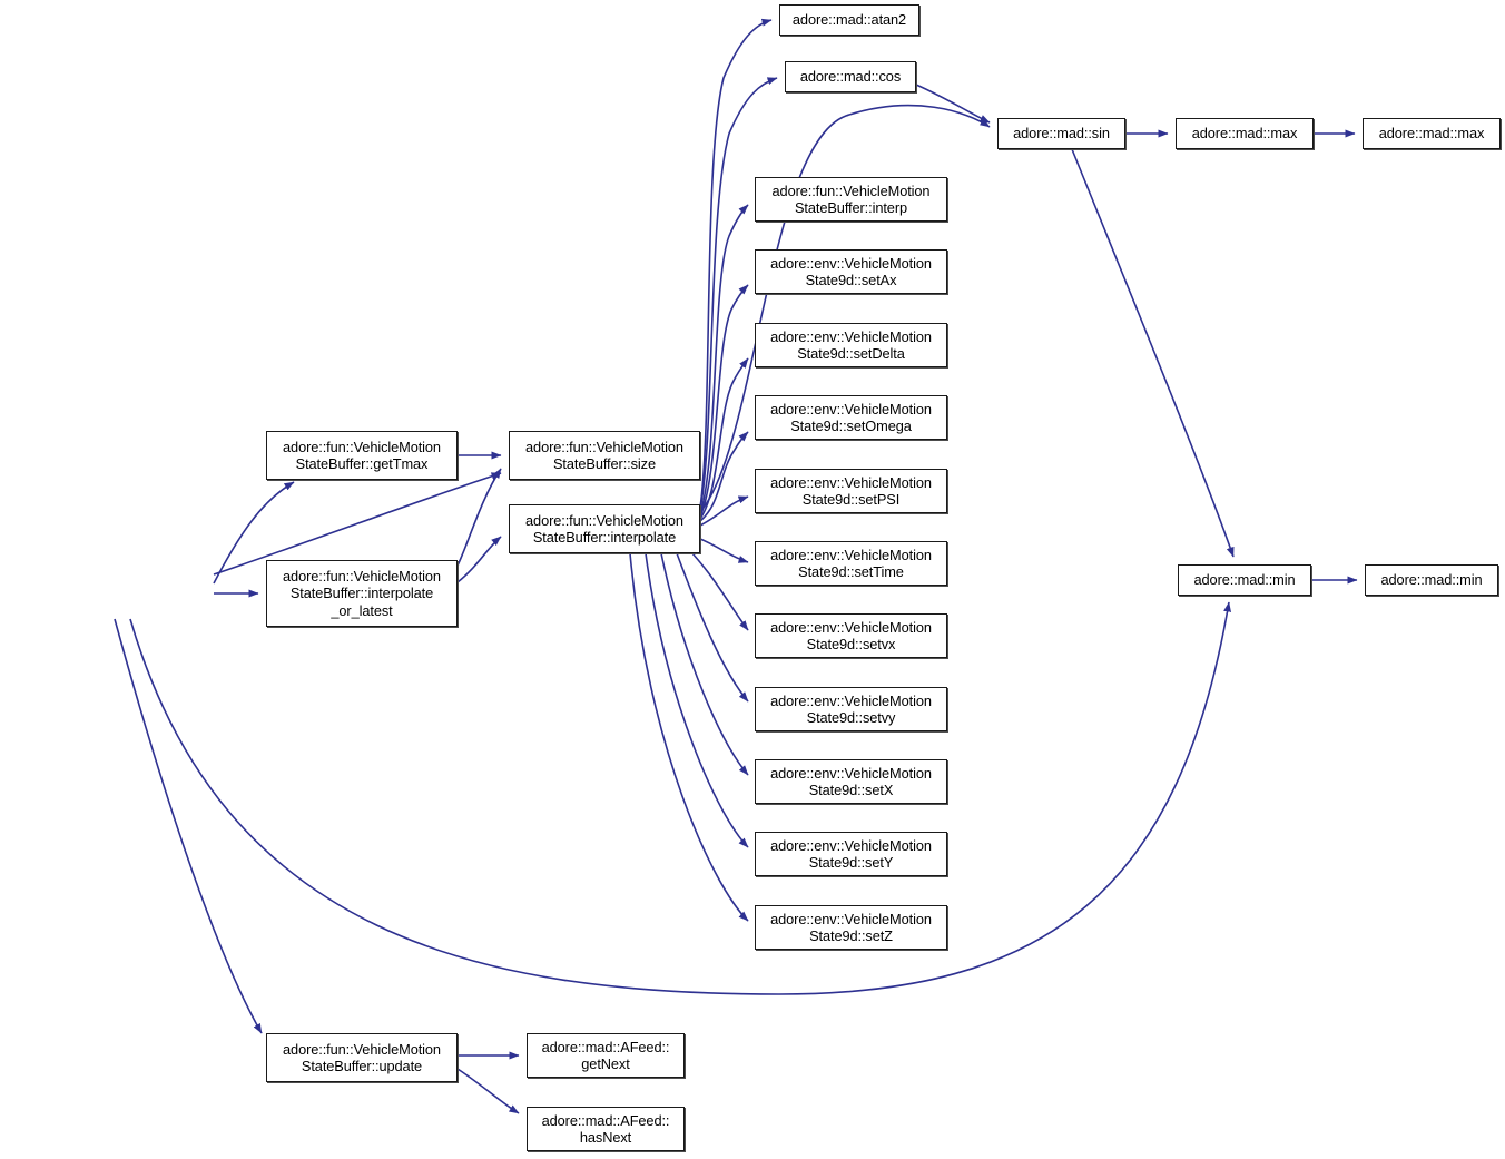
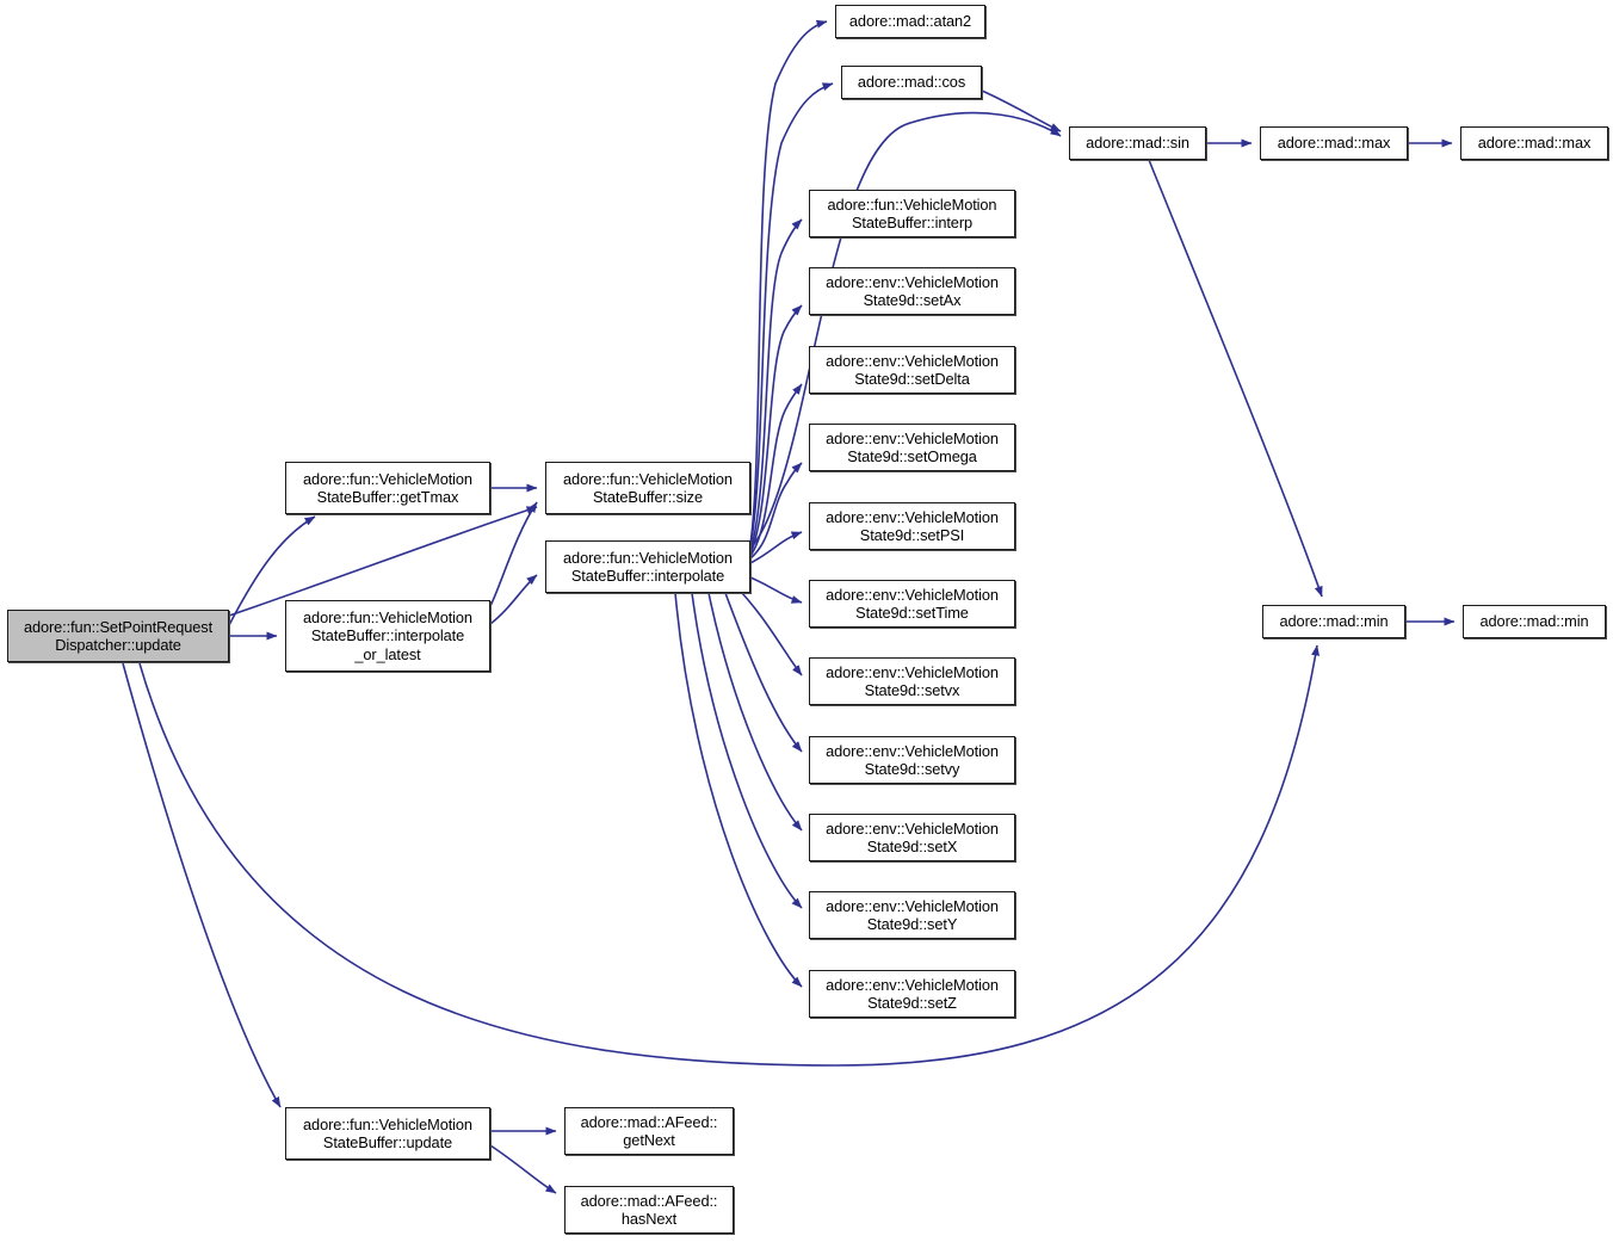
+ adore::fun::SetPointRequest
+ Dispatcher::update
  adore::fun::VehicleMotion
  StateBuffer::getTmax
  adore::fun::VehicleMotion
  StateBuffer::interpolate
  _or_latest
  adore::fun::VehicleMotion
  StateBuffer::size
  adore::fun::VehicleMotion
  StateBuffer::interpolate
  adore::fun::VehicleMotion
  StateBuffer::update
  adore::mad::atan2
  adore::mad::cos
  adore::mad::sin
  adore::mad::max
  adore::mad::max
  adore::mad::min
  adore::mad::min
  adore::fun::VehicleMotion
  StateBuffer::interp
  adore::env::VehicleMotion
  State9d::setAx
  adore::env::VehicleMotion
  State9d::setDelta
  adore::env::VehicleMotion
  State9d::setOmega
  adore::env::VehicleMotion
  State9d::setPSI
  adore::env::VehicleMotion
  State9d::setTime
  adore::env::VehicleMotion
  State9d::setvx
  adore::env::VehicleMotion
  State9d::setvy
  adore::env::VehicleMotion
  State9d::setX
  adore::env::VehicleMotion
  State9d::setY
  adore::env::VehicleMotion
  State9d::setZ
  adore::mad::AFeed::
  getNext
  adore::mad::AFeed::
  hasNext
